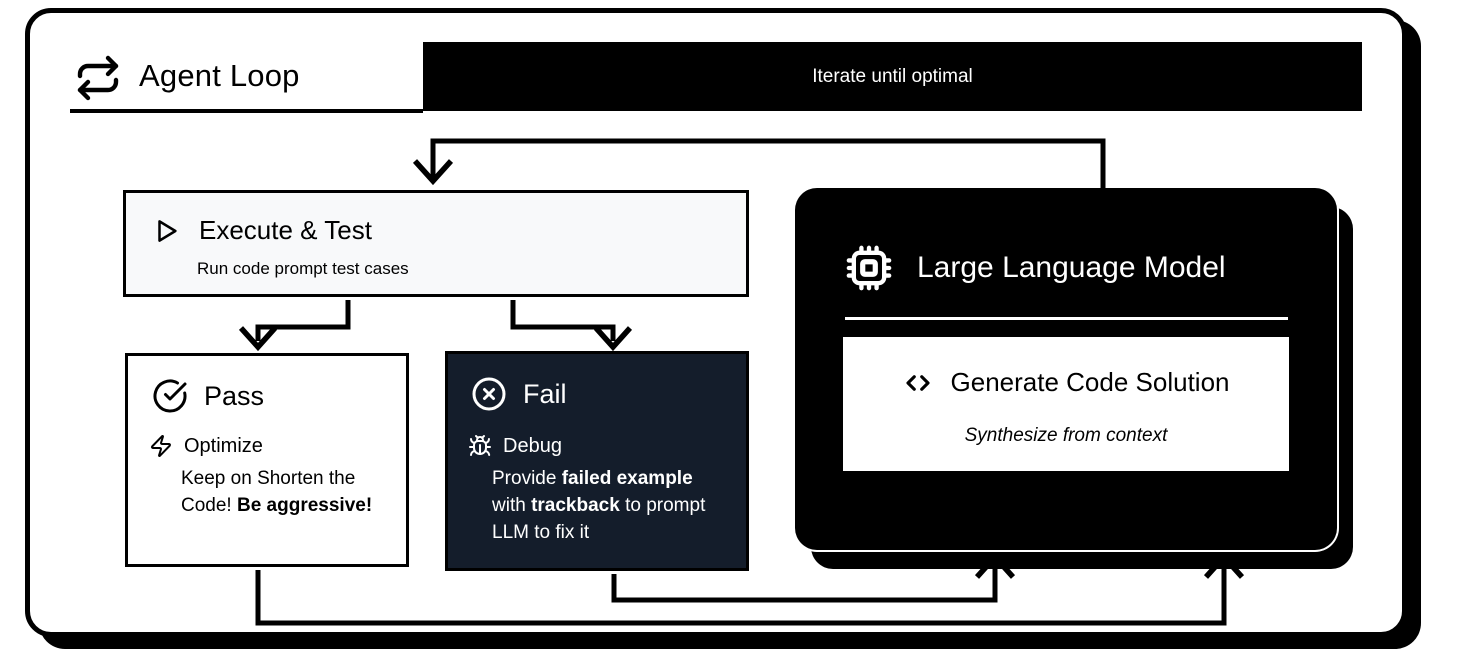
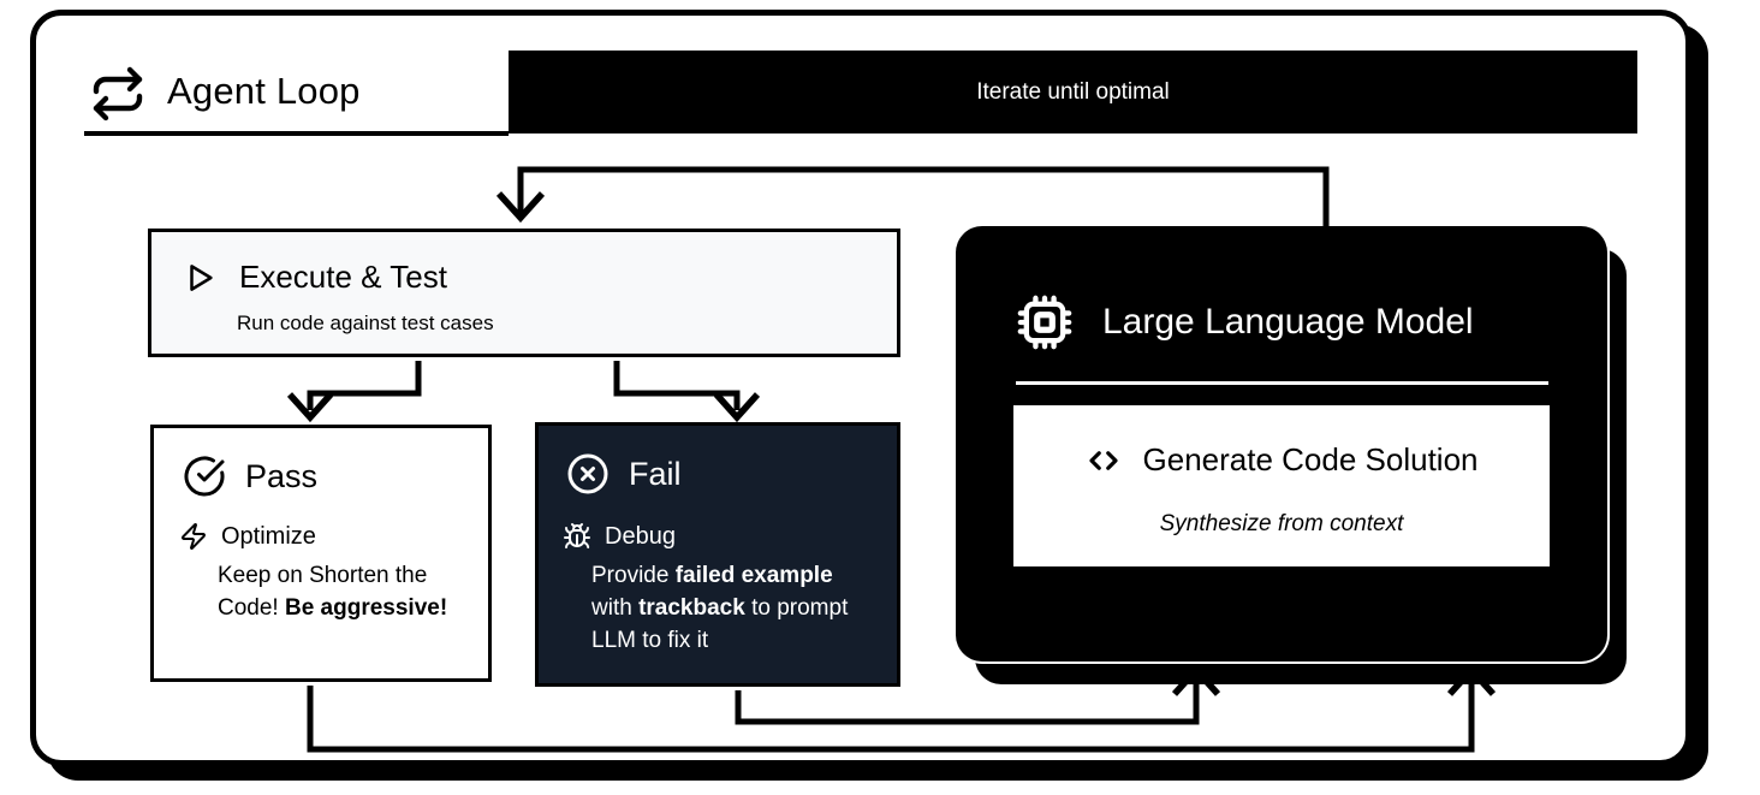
  Agent Loop
  Iterate until optimal
  Execute & Test
- Run code prompt test cases
+ Run code against test cases
  Pass
  Optimize
  Keep on Shorten the Code! Be aggressive!
  Fail
  Debug
  Provide failed example with trackback to prompt LLM to fix it
  Large Language Model
  Generate Code Solution
  Synthesize from context
